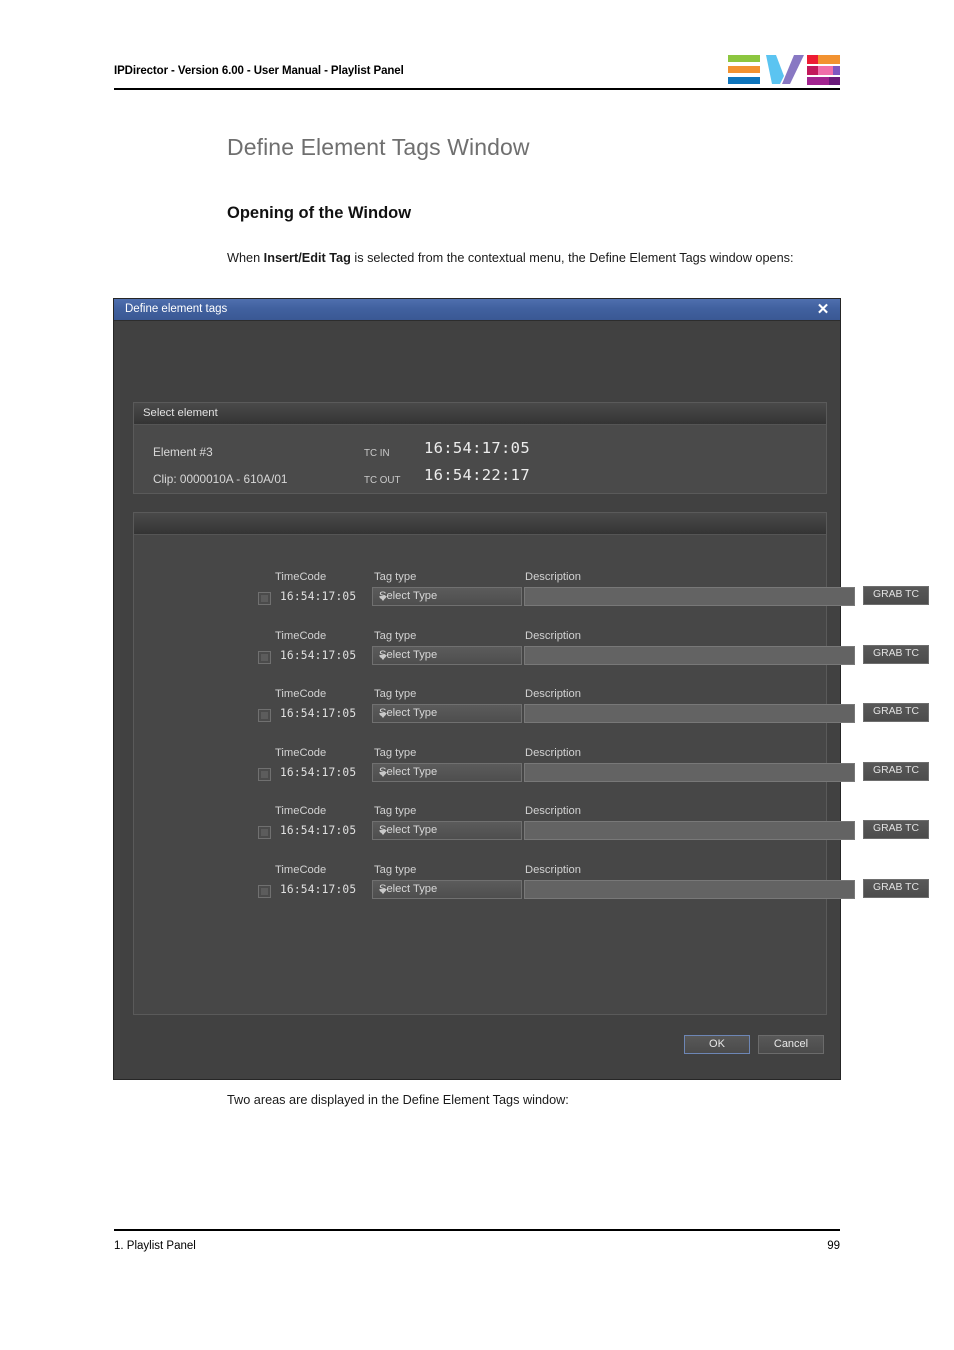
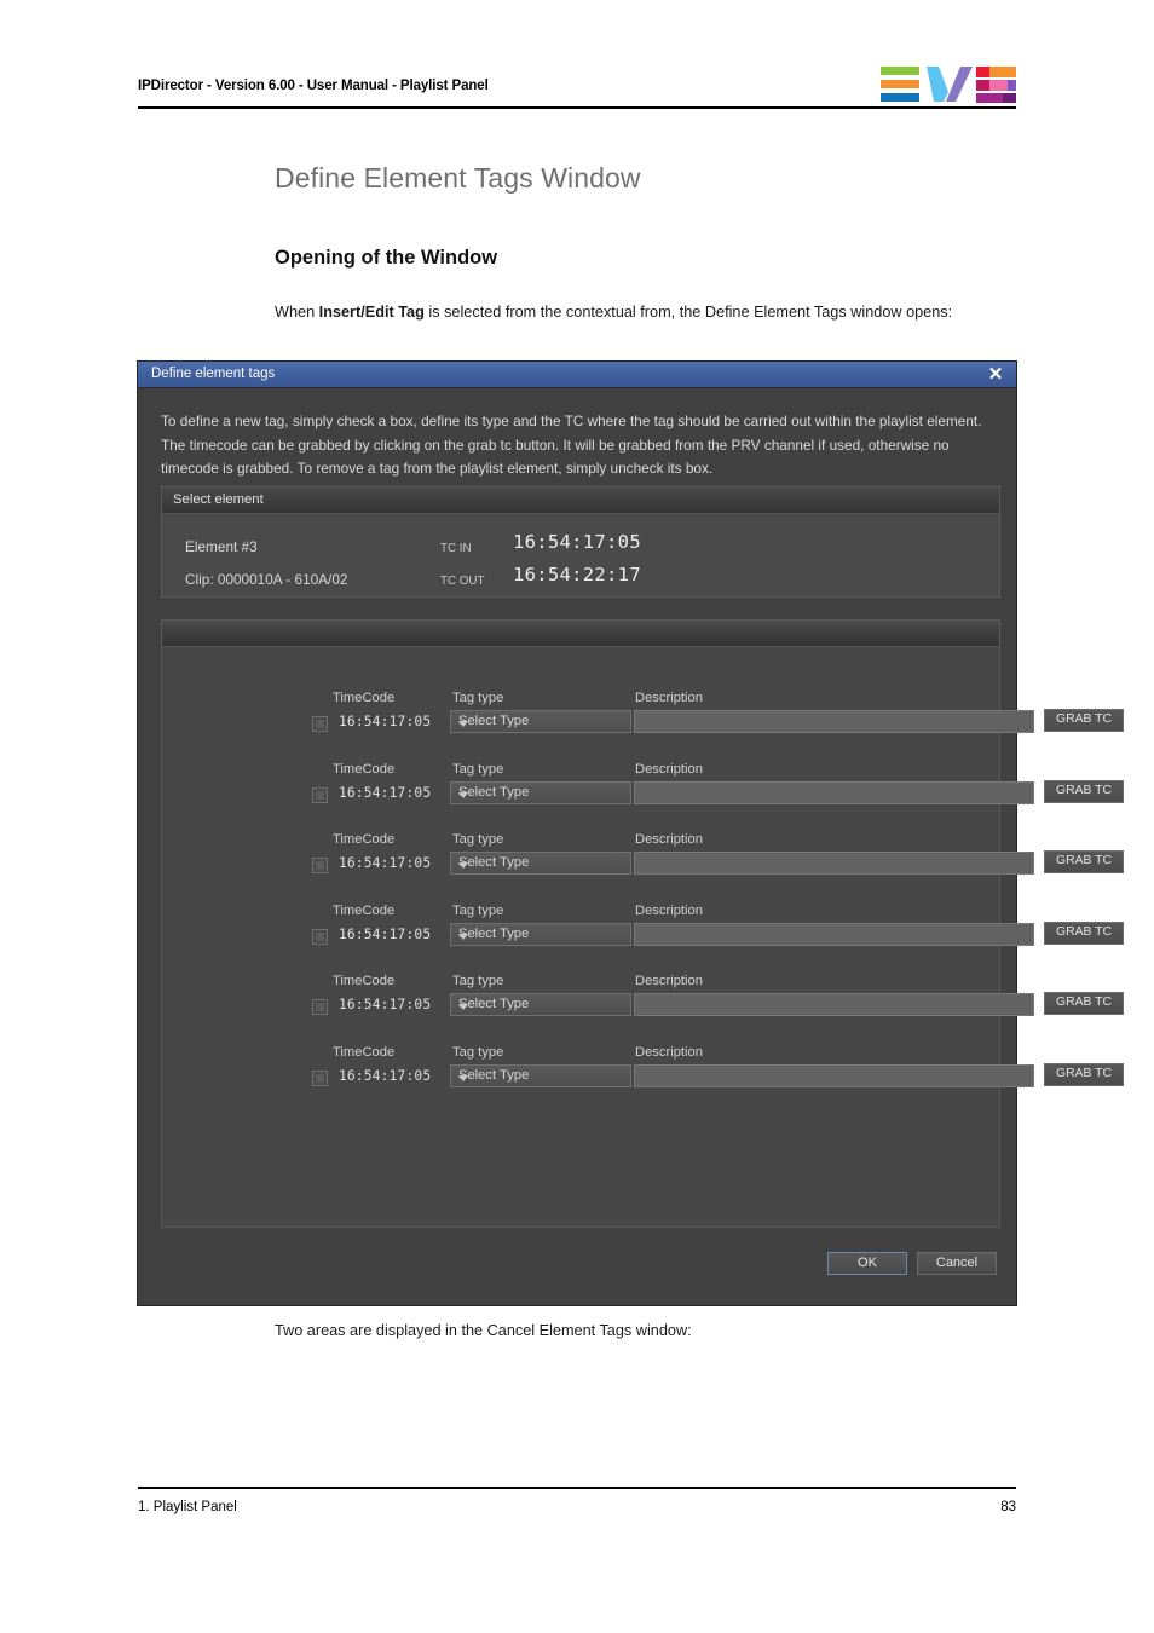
  IPDirector - Version 6.00 - User Manual - Playlist Panel
  Define Element Tags Window
  Opening of the Window
- When Insert/Edit Tag is selected from the contextual menu, the Define Element Tags window opens:
+ When Insert/Edit Tag is selected from the contextual from, the Define Element Tags window opens:
  Define element tags
  ✕
+ To define a new tag, simply check a box, define its type and the TC where the tag should be carried out within the playlist element. The timecode can be grabbed by clicking on the grab tc button. It will be grabbed from the PRV channel if used, otherwise no timecode is grabbed. To remove a tag from the playlist element, simply uncheck its box.
  Select element
  Element #3
- Clip: 0000010A - 610A/01
+ Clip: 0000010A - 610A/02
  TC IN
  16:54:17:05
  TC OUT
  16:54:22:17
  TimeCode
  Tag type
  Description
  16:54:17:05
  Select Type
  GRAB TC
  TimeCode
  Tag type
  Description
  16:54:17:05
  Select Type
  GRAB TC
  TimeCode
  Tag type
  Description
  16:54:17:05
  Select Type
  GRAB TC
  TimeCode
  Tag type
  Description
  16:54:17:05
  Select Type
  GRAB TC
  TimeCode
  Tag type
  Description
  16:54:17:05
  Select Type
  GRAB TC
  TimeCode
  Tag type
  Description
  16:54:17:05
  Select Type
  GRAB TC
  OK
  Cancel
- Two areas are displayed in the Define Element Tags window:
+ Two areas are displayed in the Cancel Element Tags window:
  1. Playlist Panel
- 99
+ 83
